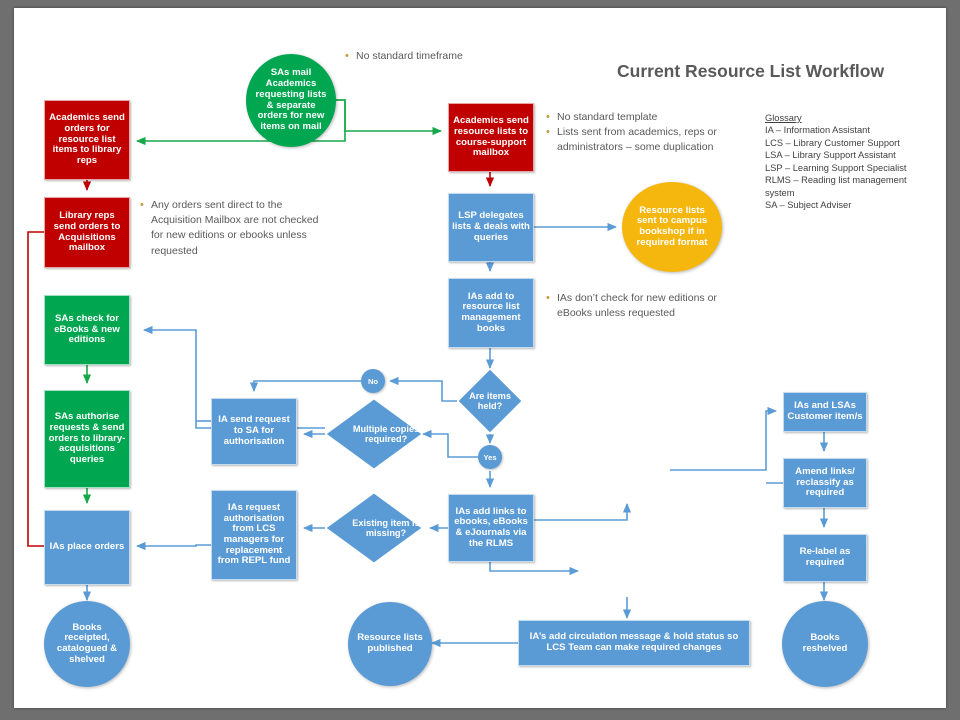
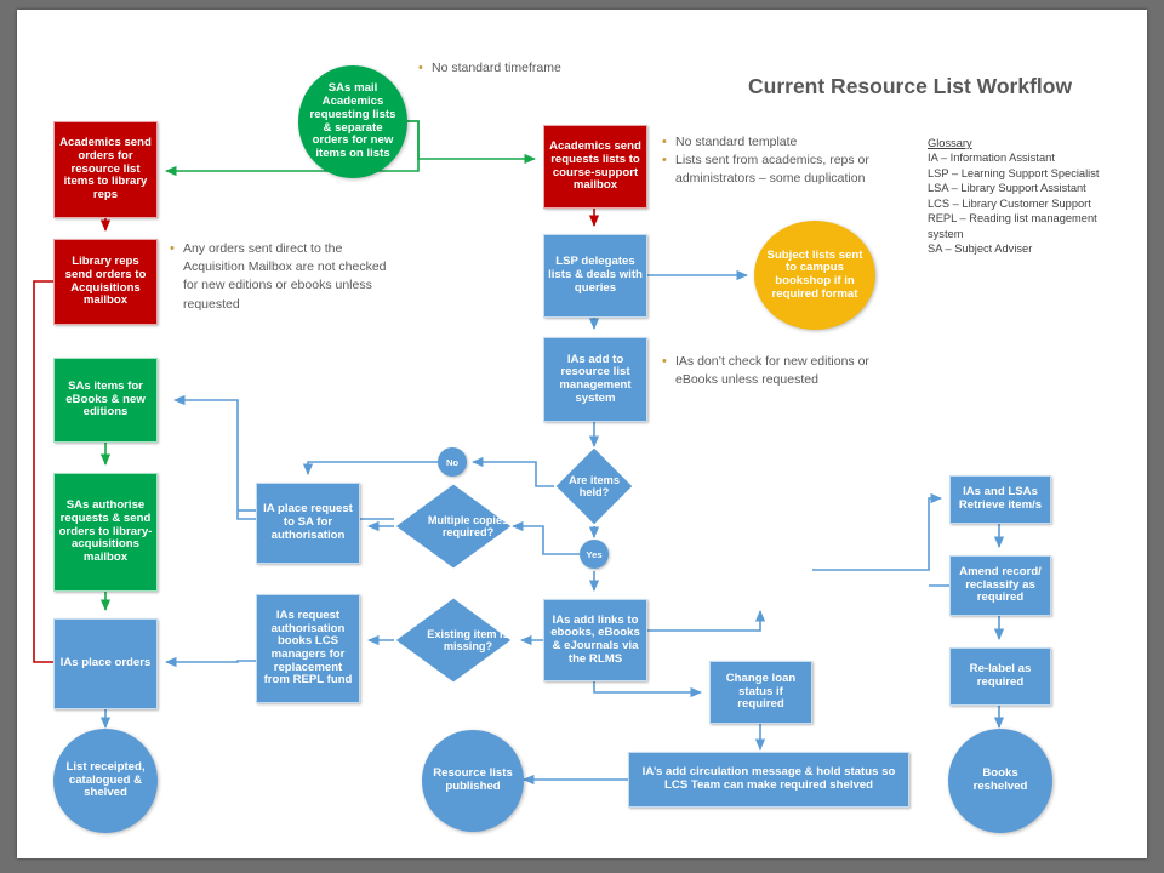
  Current Resource List Workflow
  Glossary
  IA – Information Assistant
- LCS – Library Customer Support
+ LSP – Learning Support Specialist
  LSA – Library Support Assistant
- LSP – Learning Support Specialist
+ LCS – Library Customer Support
- RLMS – Reading list management
+ REPL – Reading list management
  system
  SA – Subject Adviser
  No standard timeframe
  Any orders sent direct to the Acquisition Mailbox are not checked for new editions or ebooks unless requested
  No standard template
  Lists sent from academics, reps or administrators – some duplication
  IAs don’t check for new editions or eBooks unless requested
- SAs mail Academics requesting lists & separate orders for new items on mail
+ SAs mail Academics requesting lists & separate orders for new items on lists
  Academics send orders for resource list items to library reps
  Library reps send orders to Acquisitions mailbox
- SAs check for eBooks & new editions
+ SAs items for eBooks & new editions
- SAs authorise requests & send orders to library-acquisitions queries
+ SAs authorise requests & send orders to library-acquisitions mailbox
  IAs place orders
- Books receipted, catalogued & shelved
+ List receipted, catalogued & shelved
- Academics send resource lists to course-support mailbox
+ Academics send requests lists to course-support mailbox
  LSP delegates lists & deals with queries
- IAs add to resource list management books
+ IAs add to resource list management system
- Resource lists sent to campus bookshop if in required format
+ Subject lists sent to campus bookshop if in required format
  Are items held?
  No
  Yes
  Multiple copies required?
  Existing item is missing?
- IA send request to SA for authorisation
+ IA place request to SA for authorisation
- IAs request authorisation from LCS managers for replacement from REPL fund
+ IAs request authorisation books LCS managers for replacement from REPL fund
  IAs add links to ebooks, eBooks & eJournals via the RLMS
  Resource lists published
+ Change loan status if required
- IA’s add circulation message & hold status so LCS Team can make required changes
+ IA’s add circulation message & hold status so LCS Team can make required shelved
- IAs and LSAs Customer item/s
+ IAs and LSAs Retrieve item/s
- Amend links/ reclassify as required
+ Amend record/ reclassify as required
  Re-label as required
  Books reshelved
